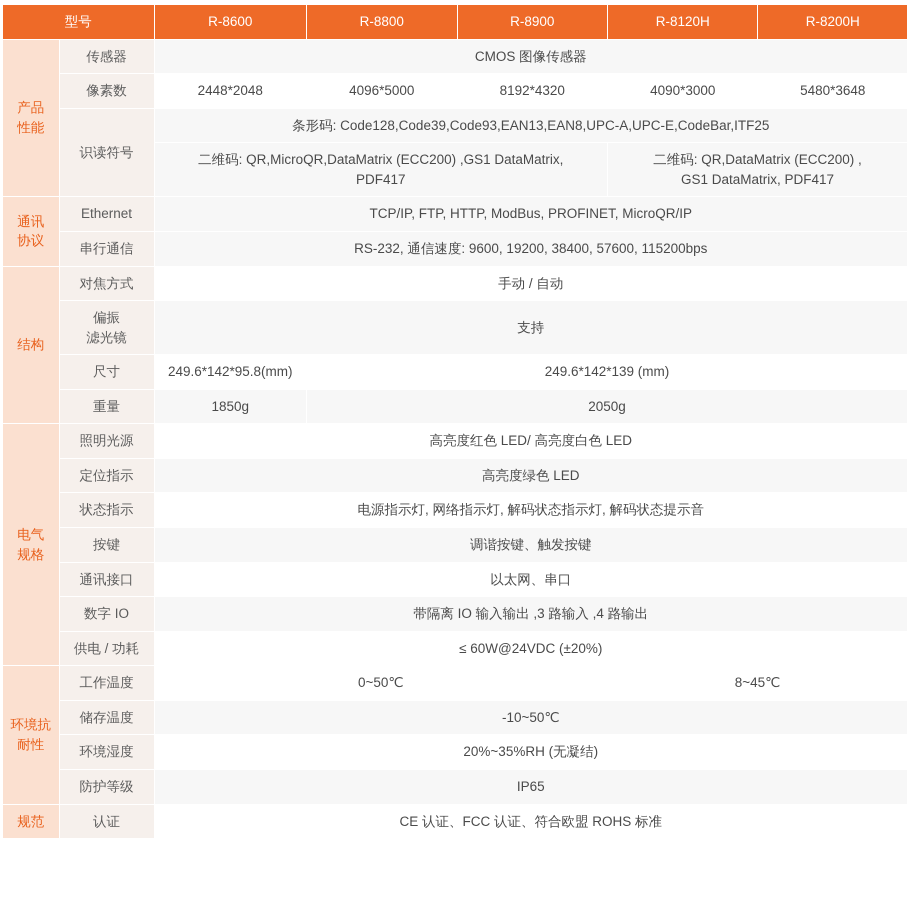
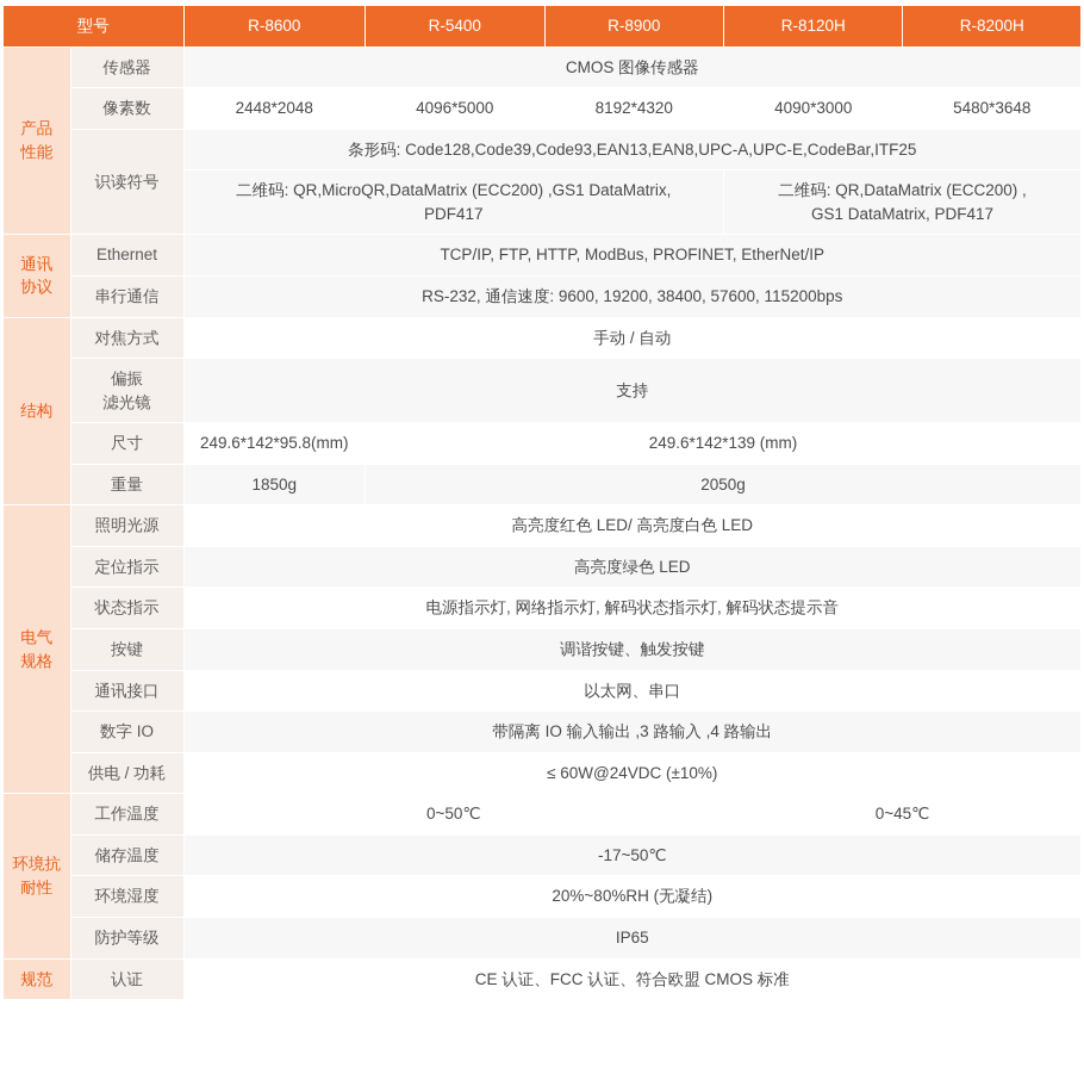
- 型号	R-8600	R-8800	R-8900	R-8120H	R-8200H
+ 型号	R-8600	R-5400	R-8900	R-8120H	R-8200H
  产品 性能	传感器	CMOS 图像传感器
  像素数	2448*2048	4096*5000	8192*4320	4090*3000	5480*3648
  识读符号	条形码: Code128,Code39,Code93,EAN13,EAN8,UPC-A,UPC-E,CodeBar,ITF25
  二维码: QR,MicroQR,DataMatrix (ECC200) ,GS1 DataMatrix, PDF417	二维码: QR,DataMatrix (ECC200) , GS1 DataMatrix, PDF417
- 通讯 协议	Ethernet	TCP/IP, FTP, HTTP, ModBus, PROFINET, MicroQR/IP
+ 通讯 协议	Ethernet	TCP/IP, FTP, HTTP, ModBus, PROFINET, EtherNet/IP
  串行通信	RS-232, 通信速度: 9600, 19200, 38400, 57600, 115200bps
  结构	对焦方式	手动 / 自动
  偏振 滤光镜	支持
  尺寸	249.6*142*95.8(mm)	249.6*142*139 (mm)
  重量	1850g	2050g
  电气 规格	照明光源	高亮度红色 LED/ 高亮度白色 LED
  定位指示	高亮度绿色 LED
  状态指示	电源指示灯, 网络指示灯, 解码状态指示灯, 解码状态提示音
  按键	调谐按键、触发按键
  通讯接口	以太网、串口
  数字 IO	带隔离 IO 输入输出 ,3 路输入 ,4 路输出
- 供电 / 功耗	≤ 60W@24VDC (±20%)
+ 供电 / 功耗	≤ 60W@24VDC (±10%)
- 环境抗 耐性	工作温度	0~50℃	8~45℃
+ 环境抗 耐性	工作温度	0~50℃	0~45℃
- 储存温度	-10~50℃
+ 储存温度	-17~50℃
- 环境湿度	20%~35%RH (无凝结)
+ 环境湿度	20%~80%RH (无凝结)
  防护等级	IP65
- 规范	认证	CE 认证、FCC 认证、符合欧盟 ROHS 标准
+ 规范	认证	CE 认证、FCC 认证、符合欧盟 CMOS 标准
